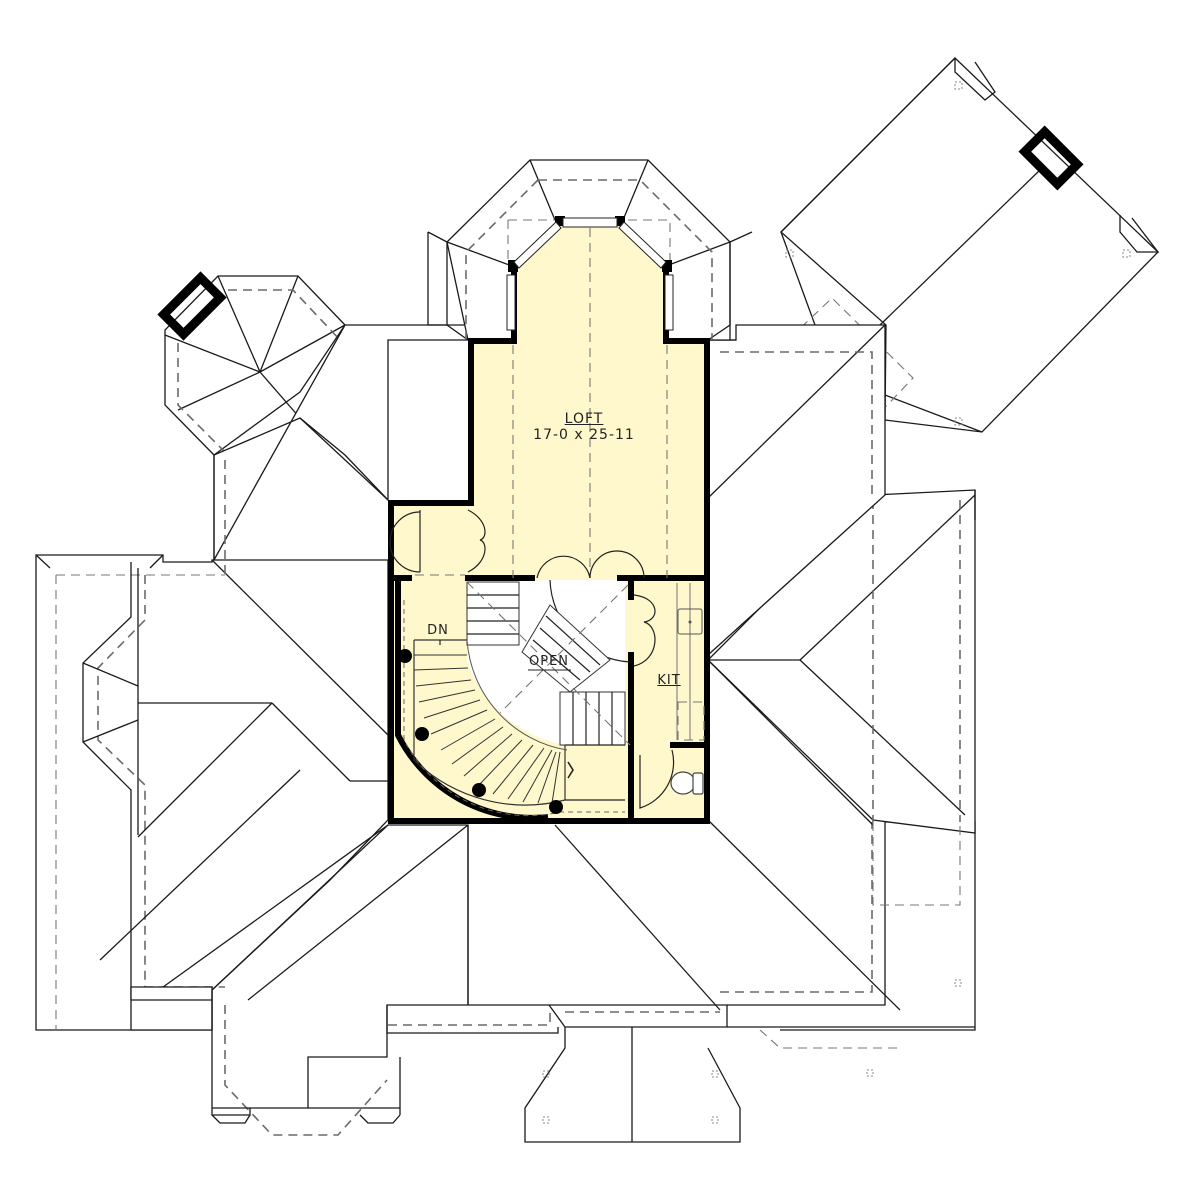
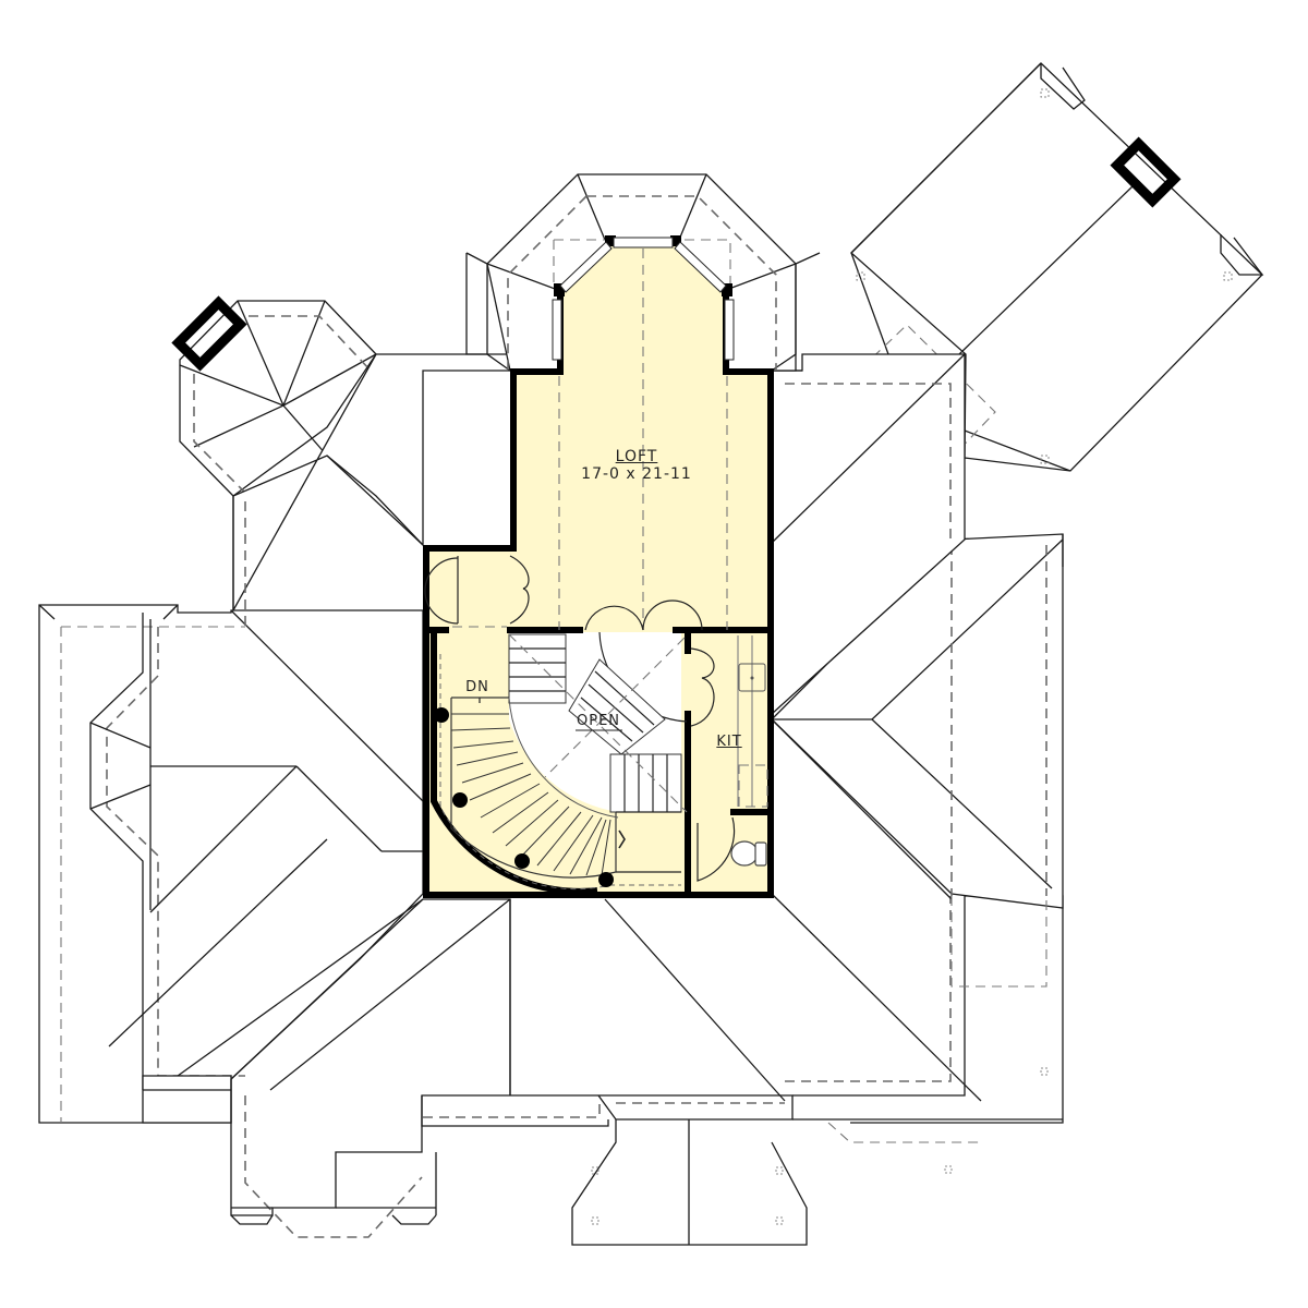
  LOFT
- 17-0 x 25-11
+ 17-0 x 21-11
  OPEN
  KIT
  DN
